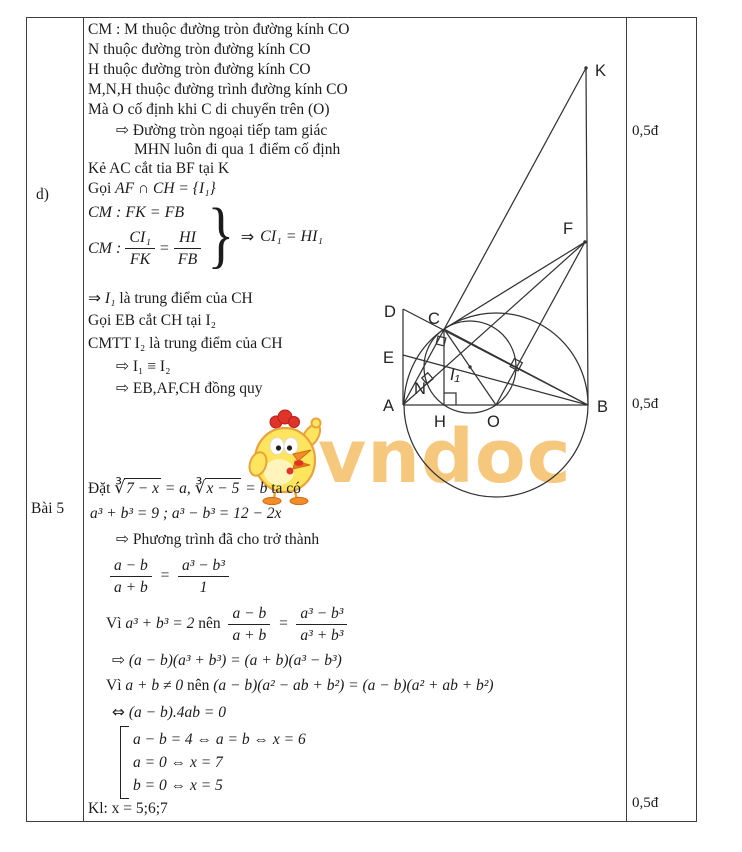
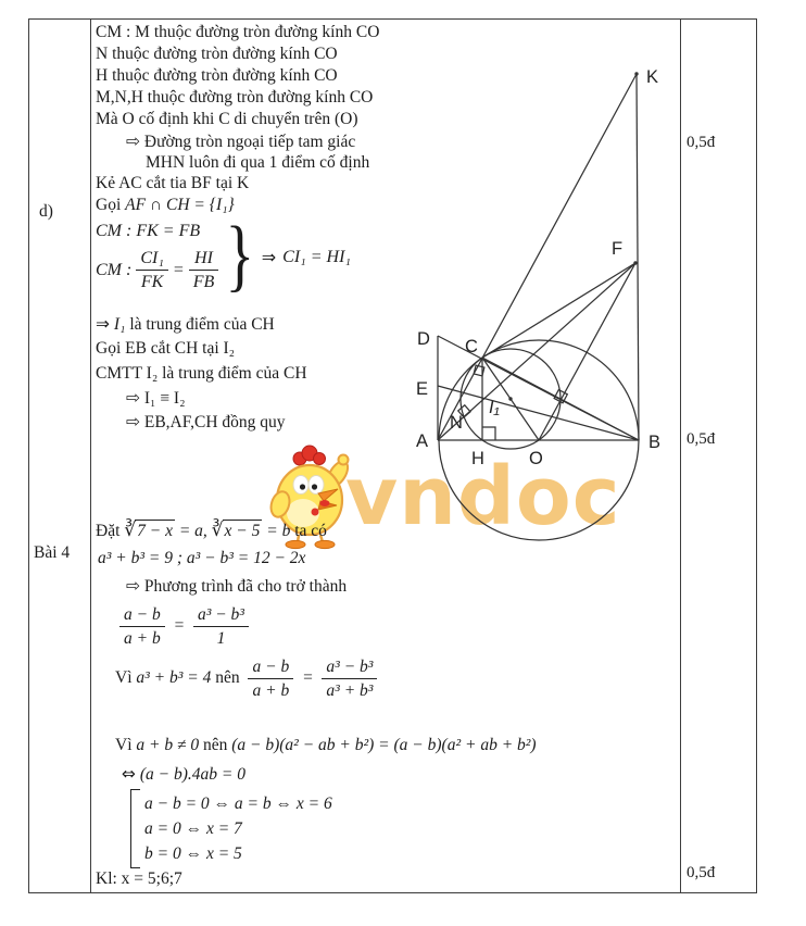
  d)
- Bài 5
+ Bài 4
  0,5đ
  0,5đ
  0,5đ
  vndoc
  K
  F
  D
  C
  E
  A
  N
  I₁
  H
  O
  B
  CM : M thuộc đường tròn đường kính CO
  N thuộc đường tròn đường kính CO
  H thuộc đường tròn đường kính CO
- M,N,H thuộc đường trình đường kính CO
+ M,N,H thuộc đường tròn đường kính CO
  Mà O cố định khi C di chuyển trên (O)
  ⇨ Đường tròn ngoại tiếp tam giác
  MHN luôn đi qua 1 điểm cố định
  Kẻ AC cắt tia BF tại K
  Gọi AF ∩ CH = {I₁}
  CM : FK = FB
  CM :
  CI₁
  FK
  =
  HI
  FB
  }
  ⇒
  CI₁ = HI₁
  ⇒ I₁ là trung điểm của CH
  Gọi EB cắt CH tại I₂
  CMTT I₂ là trung điểm của CH
  ⇨ I₁ ≡ I₂
  ⇨ EB,AF,CH đồng quy
  Đặt ∛7 − x = a, ∛x − 5 = b ta có
  a³ + b³ = 9 ; a³ − b³ = 12 − 2x
  ⇨ Phương trình đã cho trở thành
  a − b
  a + b
  =
  a³ − b³
  1
- Vì a³ + b³ = 2 nên
+ Vì a³ + b³ = 4 nên
  a − b
  a + b
  =
  a³ − b³
  a³ + b³
- ⇨ (a − b)(a³ + b³) = (a + b)(a³ − b³)
  Vì a + b ≠ 0 nên (a − b)(a² − ab + b²) = (a − b)(a² + ab + b²)
  ⇔ (a − b).4ab = 0
- a − b = 4 ⇔ a = b ⇔ x = 6
+ a − b = 0 ⇔ a = b ⇔ x = 6
  a = 0 ⇔ x = 7
  b = 0 ⇔ x = 5
  Kl: x = 5;6;7
